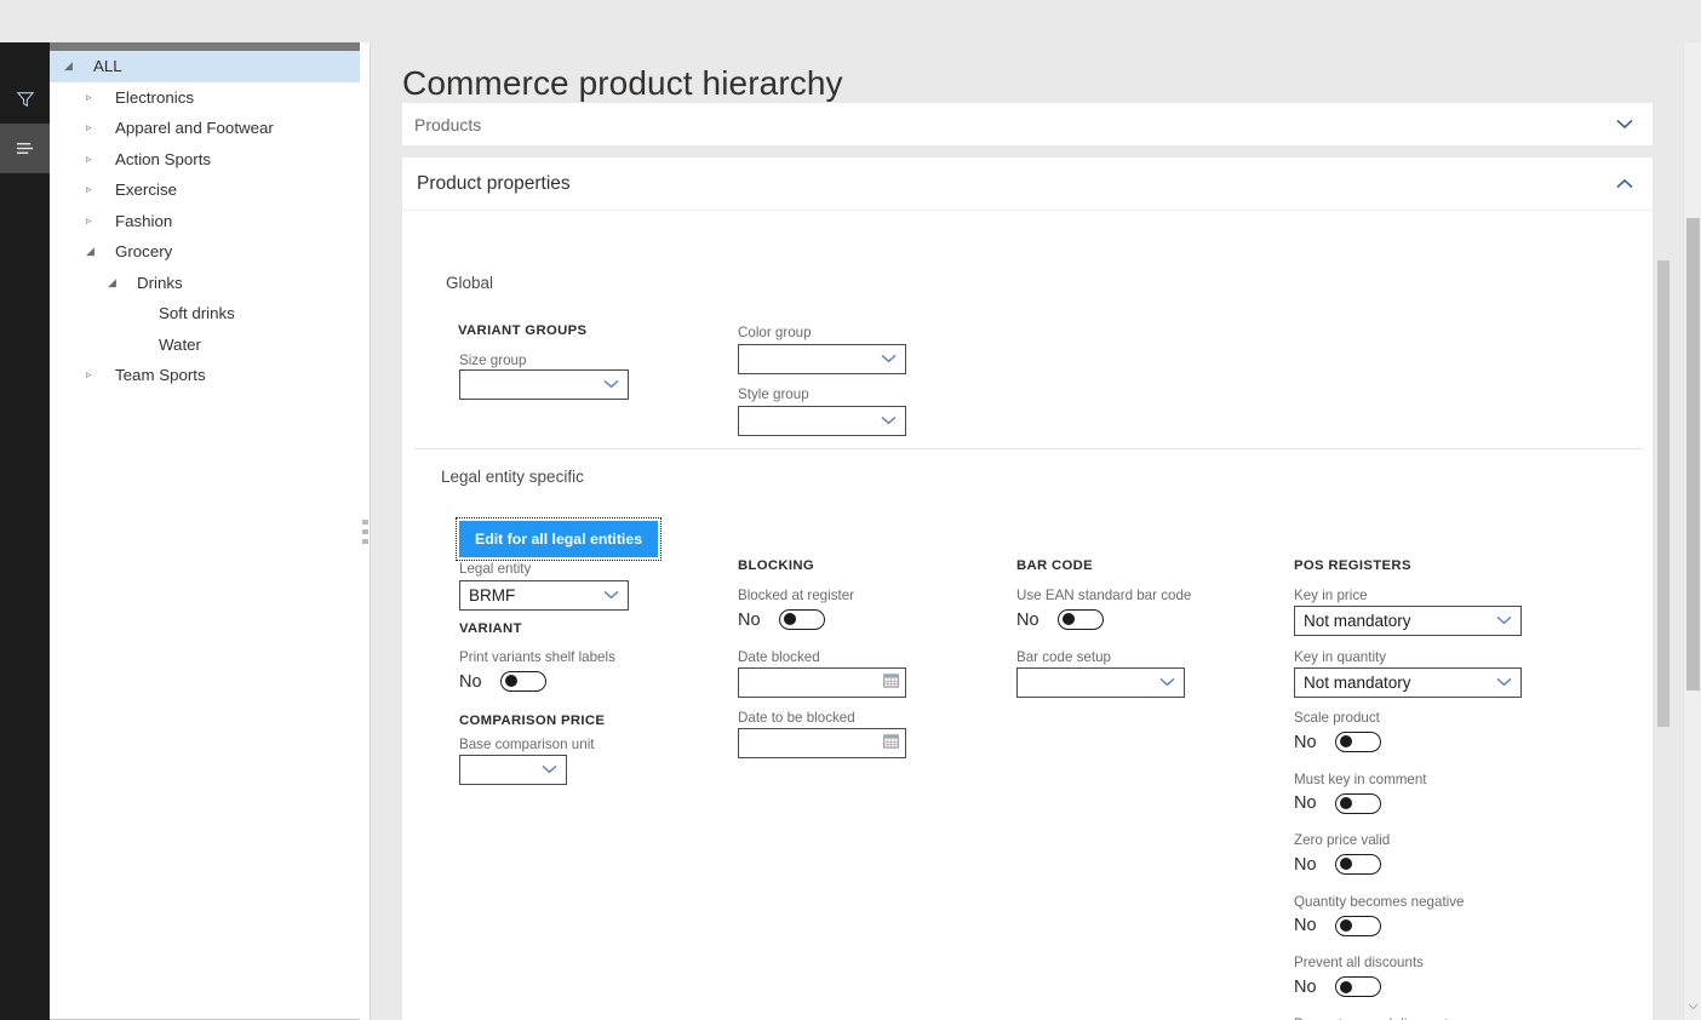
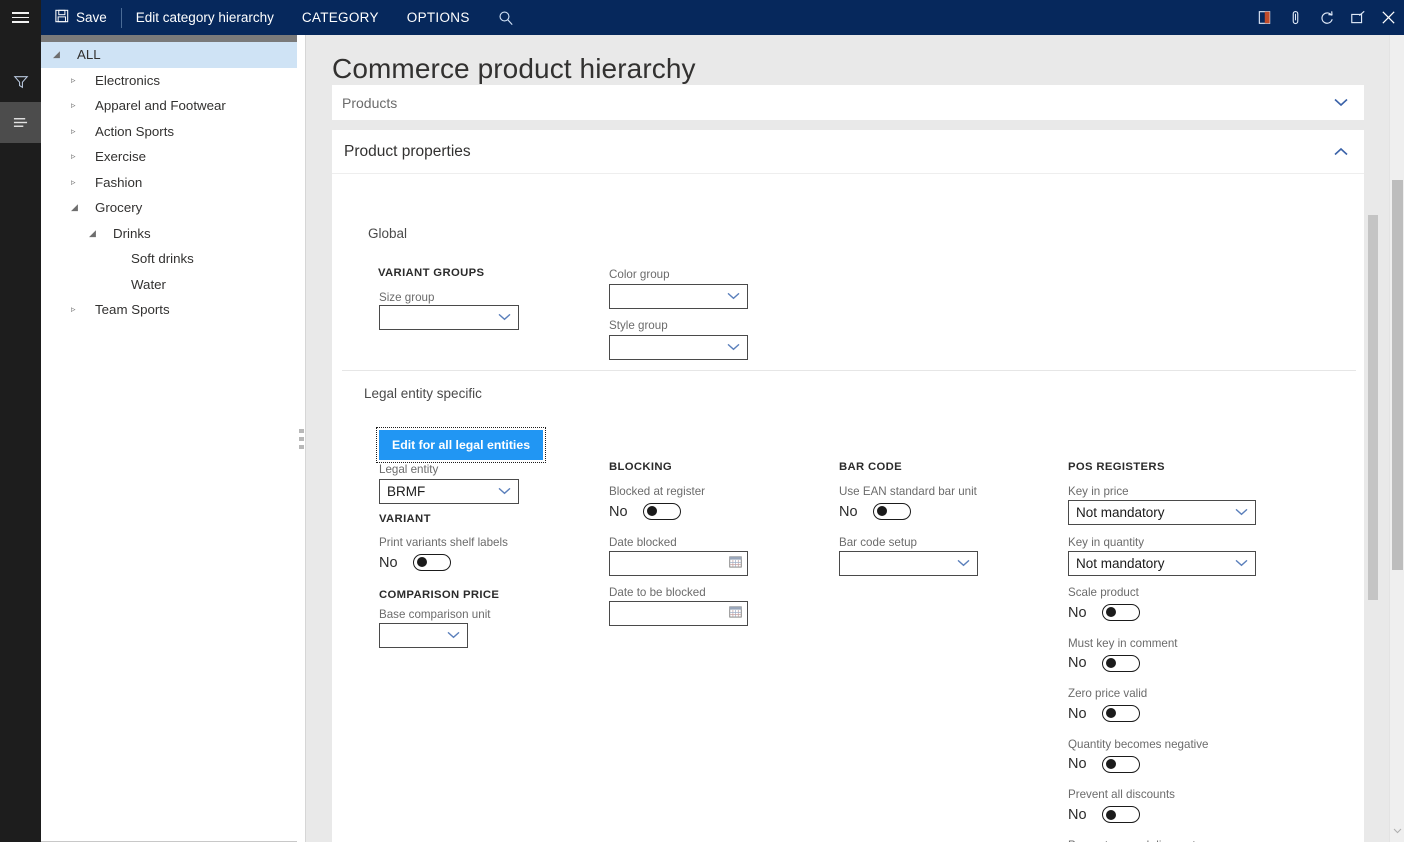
+ Save
+ Edit category hierarchy
+ CATEGORY
+ OPTIONS
  ◢
  ALL
  ▹
  Electronics
  ▹
  Apparel and Footwear
  ▹
  Action Sports
  ▹
  Exercise
  ▹
  Fashion
  ◢
  Grocery
  ◢
  Drinks
  Soft drinks
  Water
  ▹
  Team Sports
  Commerce product hierarchy
  Products
  Product properties
  Global
  VARIANT GROUPS
  Size group
  Color group
  Style group
  Legal entity specific
  Edit for all legal entities
  Legal entity
  BRMF
  VARIANT
  Print variants shelf labels
  No
  COMPARISON PRICE
  Base comparison unit
  BLOCKING
  Blocked at register
  No
  Date blocked
  Date to be blocked
  BAR CODE
- Use EAN standard bar code
+ Use EAN standard bar unit
  No
  Bar code setup
  POS REGISTERS
  Key in price
  Not mandatory
  Key in quantity
  Not mandatory
  Scale product
  No
  Must key in comment
  No
  Zero price valid
  No
  Quantity becomes negative
  No
  Prevent all discounts
  No
